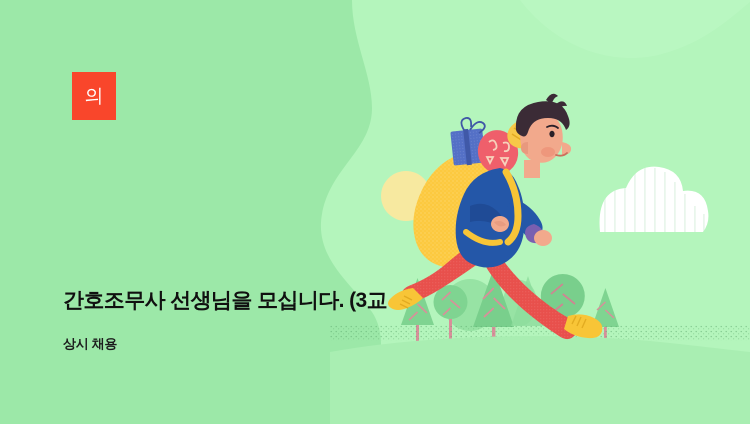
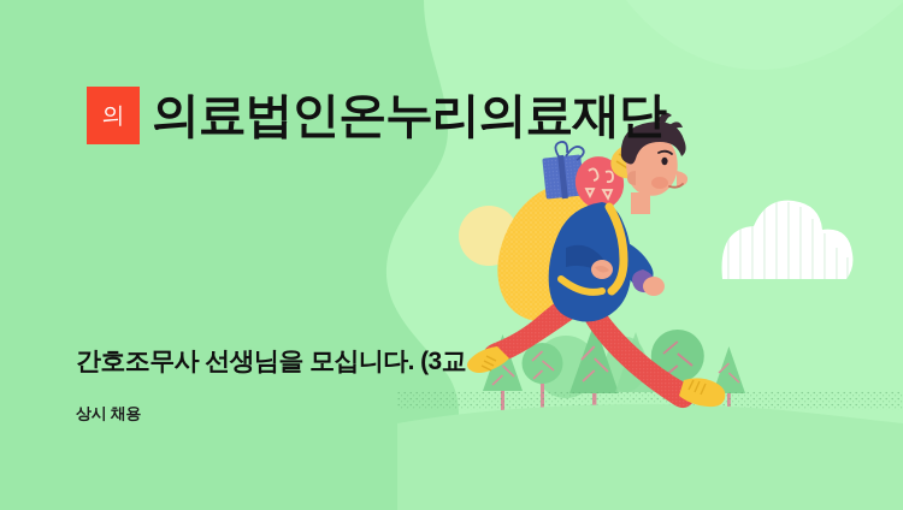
  의
+ 의료법인온누리의료재단
  간호조무사 선생님을 모십니다. (3교
  상시 채용
